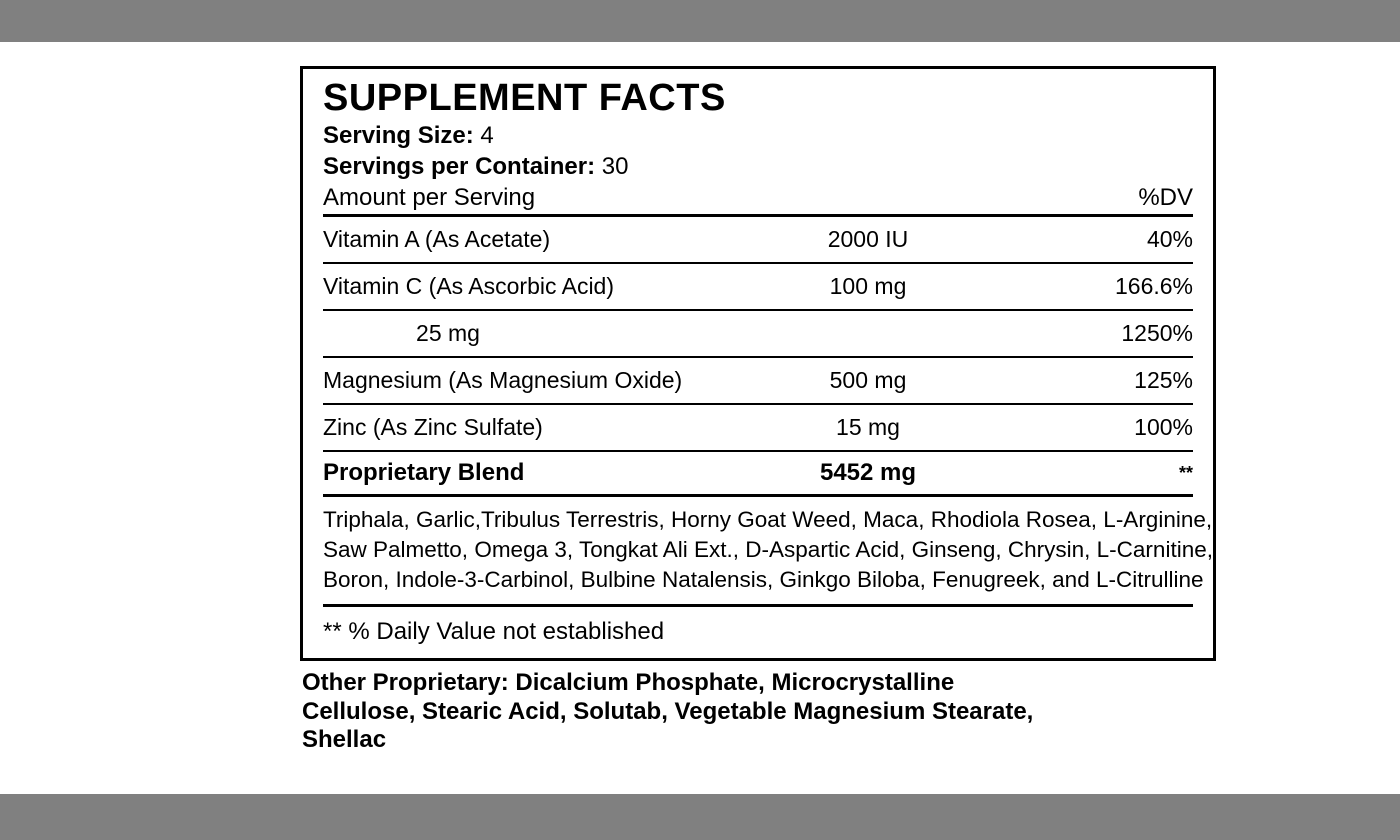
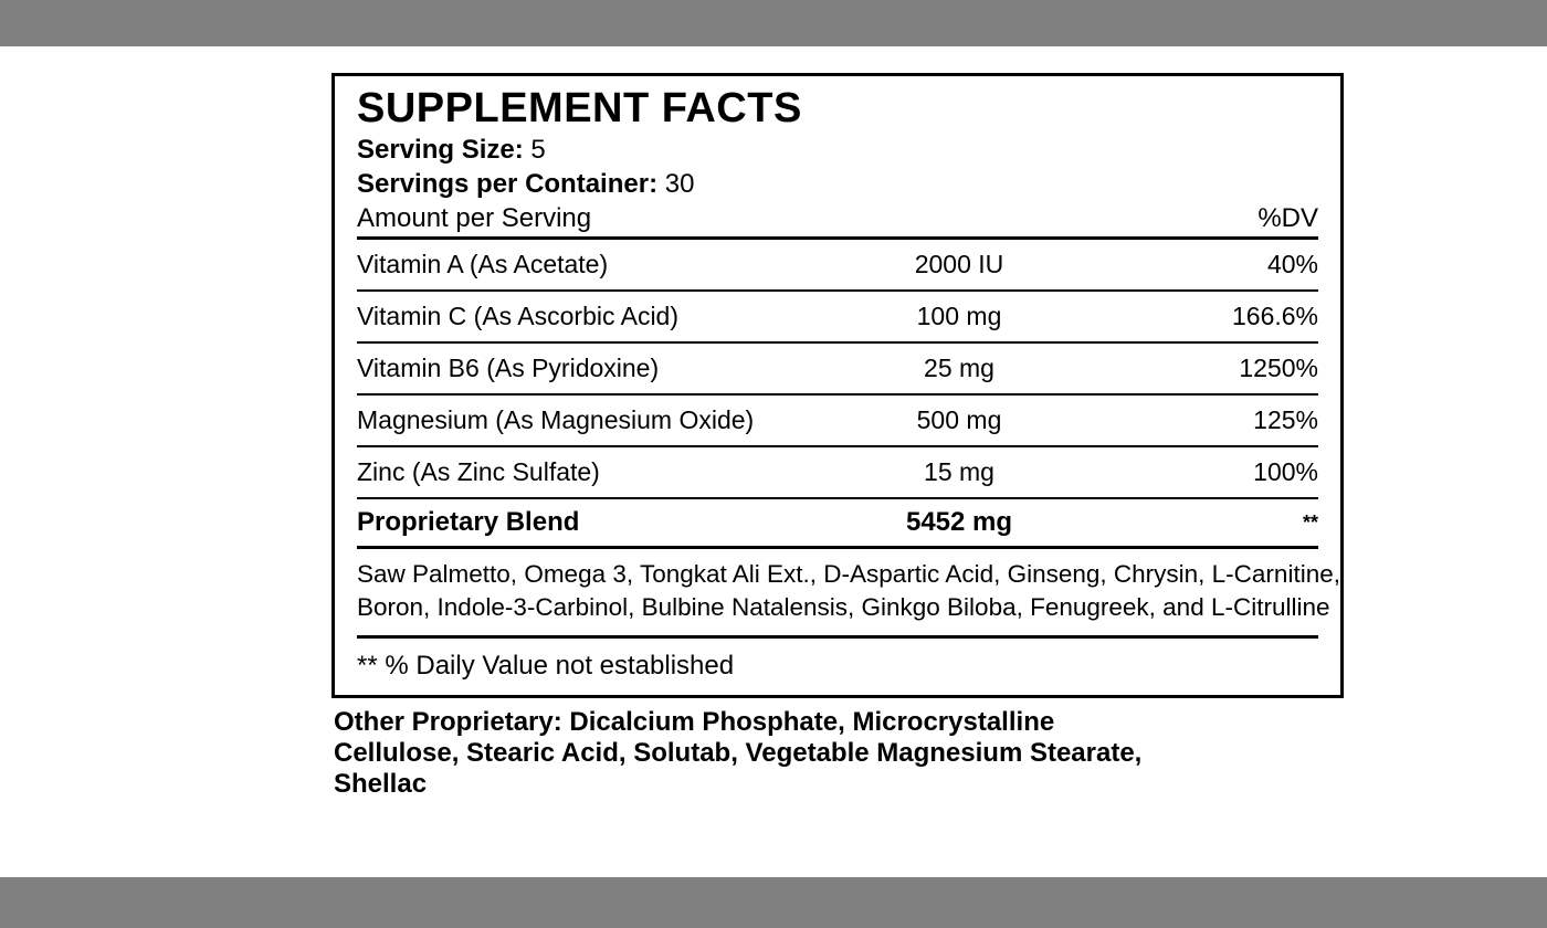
  SUPPLEMENT FACTS
- Serving Size: 4
+ Serving Size: 5
  Servings per Container: 30
  Amount per Serving
  %DV
  Vitamin A (As Acetate)
  2000 IU
  40%
  Vitamin C (As Ascorbic Acid)
  100 mg
  166.6%
+ Vitamin B6 (As Pyridoxine)
  25 mg
  1250%
  Magnesium (As Magnesium Oxide)
  500 mg
  125%
  Zinc (As Zinc Sulfate)
  15 mg
  100%
  Proprietary Blend
  5452 mg
  **
- Triphala, Garlic,Tribulus Terrestris, Horny Goat Weed, Maca, Rhodiola Rosea, L-Arginine,
  Saw Palmetto, Omega 3, Tongkat Ali Ext., D-Aspartic Acid, Ginseng, Chrysin, L-Carnitine,
  Boron, Indole-3-Carbinol, Bulbine Natalensis, Ginkgo Biloba, Fenugreek, and L-Citrulline
  ** % Daily Value not established
  Other Proprietary: Dicalcium Phosphate, Microcrystalline
  Cellulose, Stearic Acid, Solutab, Vegetable Magnesium Stearate,
  Shellac
